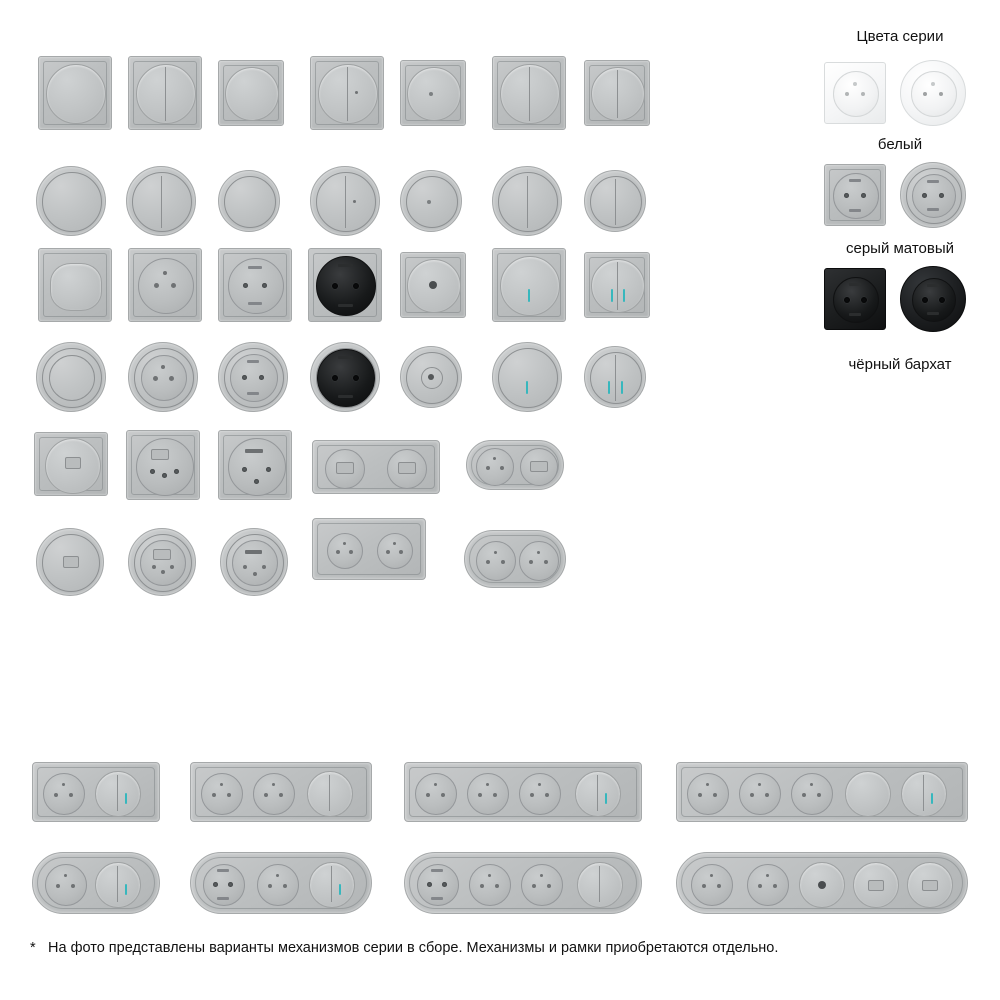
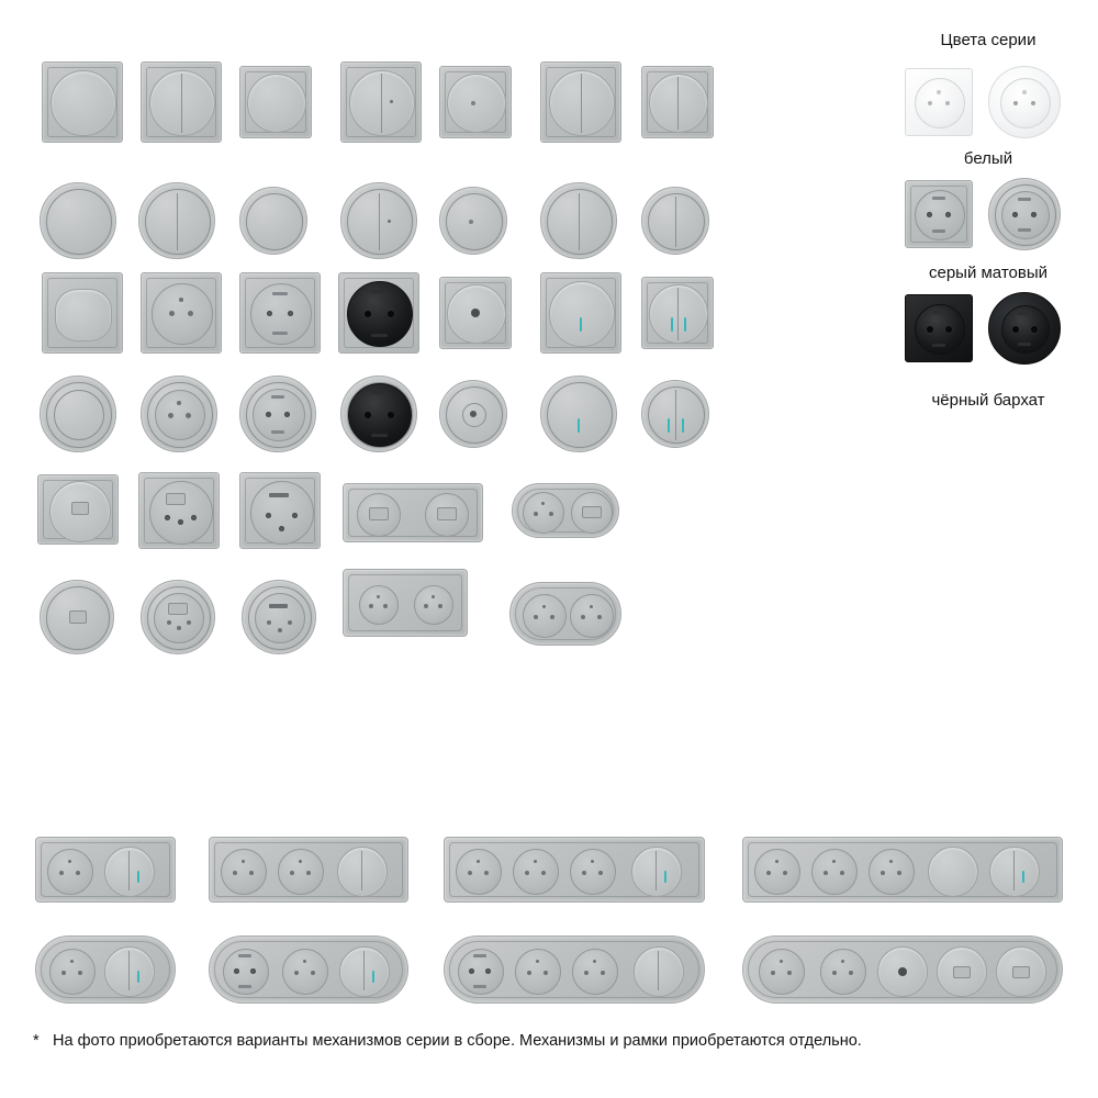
  Цвета серии
  белый
  серый матовый
  чёрный бархат
  *
- На фото представлены варианты механизмов серии в сборе. Механизмы и рамки приобретаются отдельно.
+ На фото приобретаются варианты механизмов серии в сборе. Механизмы и рамки приобретаются отдельно.
